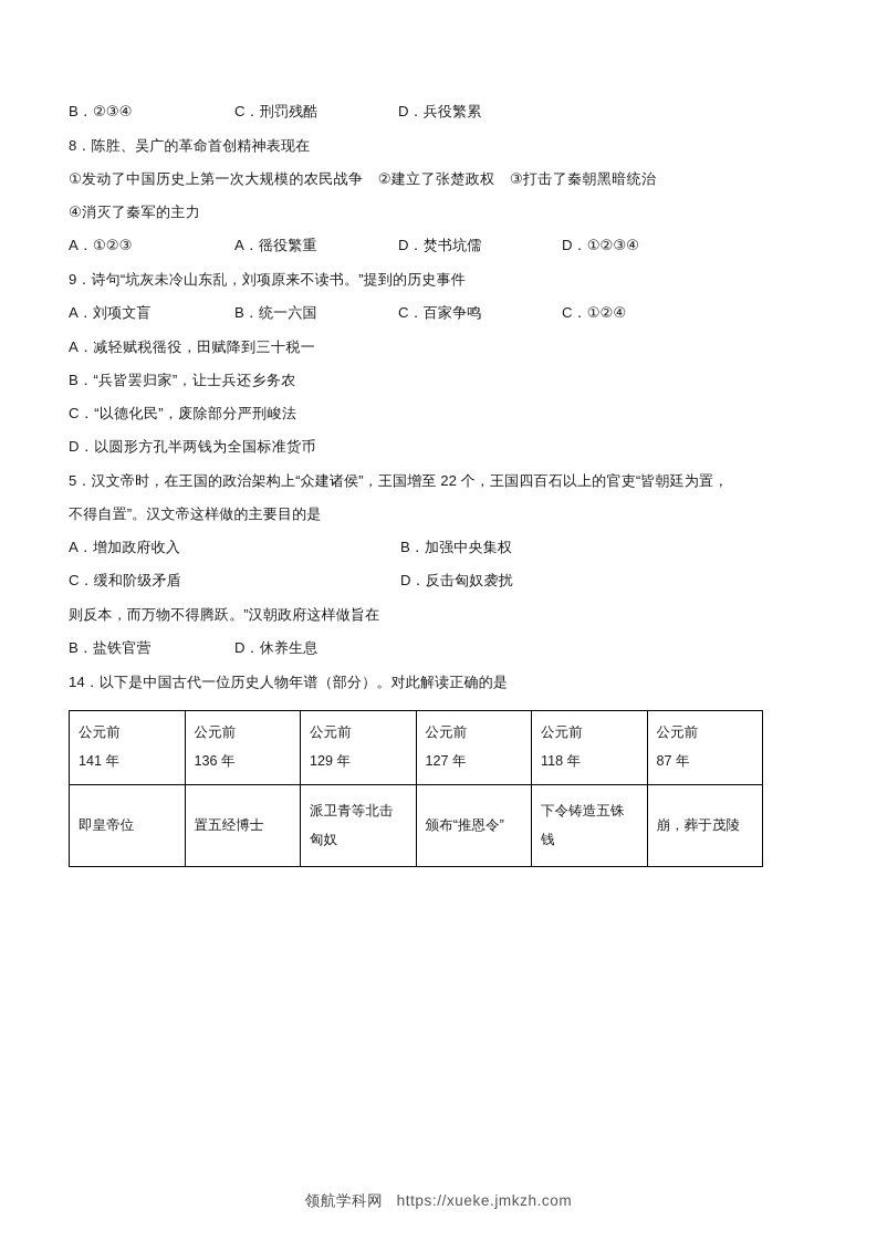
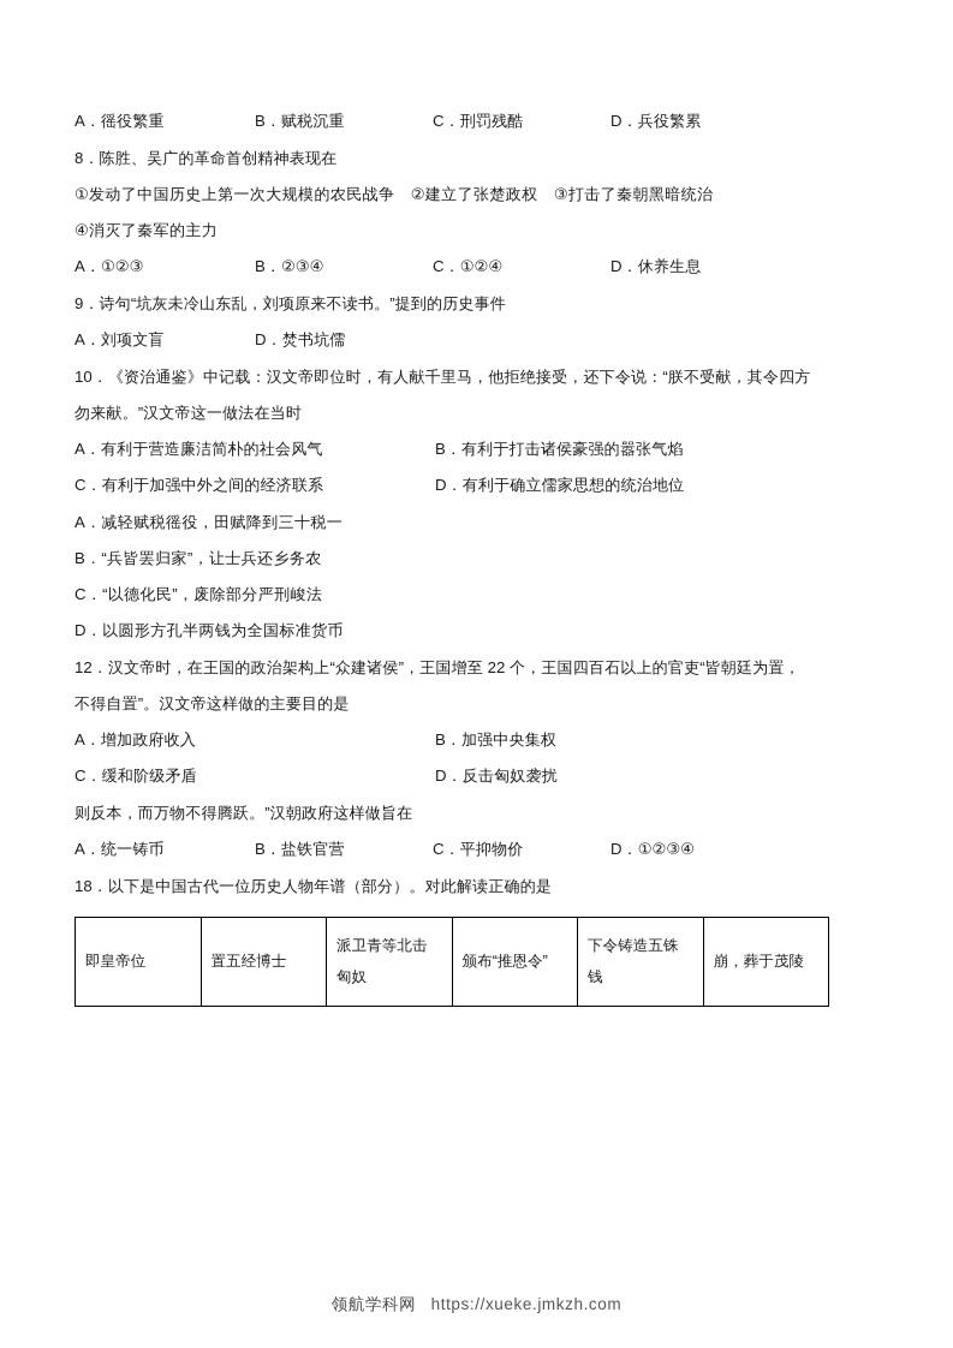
- B．②③④
+ A．徭役繁重
+ B．赋税沉重
  C．刑罚残酷
  D．兵役繁累
  8．陈胜、吴广的革命首创精神表现在
  ①发动了中国历史上第一次大规模的农民战争 ②建立了张楚政权 ③打击了秦朝黑暗统治
  ④消灭了秦军的主力
  A．①②③
- A．徭役繁重
+ B．②③④
- D．焚书坑儒
+ C．①②④
- D．①②③④
+ D．休养生息
  9．诗句“坑灰未冷山东乱，刘项原来不读书。”提到的历史事件
  A．刘项文盲
- B．统一六国
- C．百家争鸣
- C．①②④
+ D．焚书坑儒
+ 10．《资治通鉴》中记载：汉文帝即位时，有人献千里马，他拒绝接受，还下令说：“朕不受献，其令四方
+ 勿来献。”汉文帝这一做法在当时
+ A．有利于营造廉洁简朴的社会风气
+ B．有利于打击诸侯豪强的嚣张气焰
+ C．有利于加强中外之间的经济联系
+ D．有利于确立儒家思想的统治地位
  A．减轻赋税徭役，田赋降到三十税一
  B．“兵皆罢归家”，让士兵还乡务农
  C．“以德化民”，废除部分严刑峻法
  D．以圆形方孔半两钱为全国标准货币
- 5．汉文帝时，在王国的政治架构上“众建诸侯”，王国增至 22 个，王国四百石以上的官吏“皆朝廷为置，
+ 12．汉文帝时，在王国的政治架构上“众建诸侯”，王国增至 22 个，王国四百石以上的官吏“皆朝廷为置，
  不得自置”。汉文帝这样做的主要目的是
  A．增加政府收入
  B．加强中央集权
  C．缓和阶级矛盾
  D．反击匈奴袭扰
  则反本，而万物不得腾跃。”汉朝政府这样做旨在
+ A．统一铸币
  B．盐铁官营
+ C．平抑物价
- D．休养生息
+ D．①②③④
- 14．以下是中国古代一位历史人物年谱（部分）。对此解读正确的是
+ 18．以下是中国古代一位历史人物年谱（部分）。对此解读正确的是
- 公元前 141 年	公元前 136 年	公元前 129 年	公元前 127 年	公元前 118 年	公元前 87 年
  即皇帝位	置五经博士	派卫青等北击匈奴	颁布“推恩令”	下令铸造五铢钱	崩，葬于茂陵
  领航学科网 https://xueke.jmkzh.com
